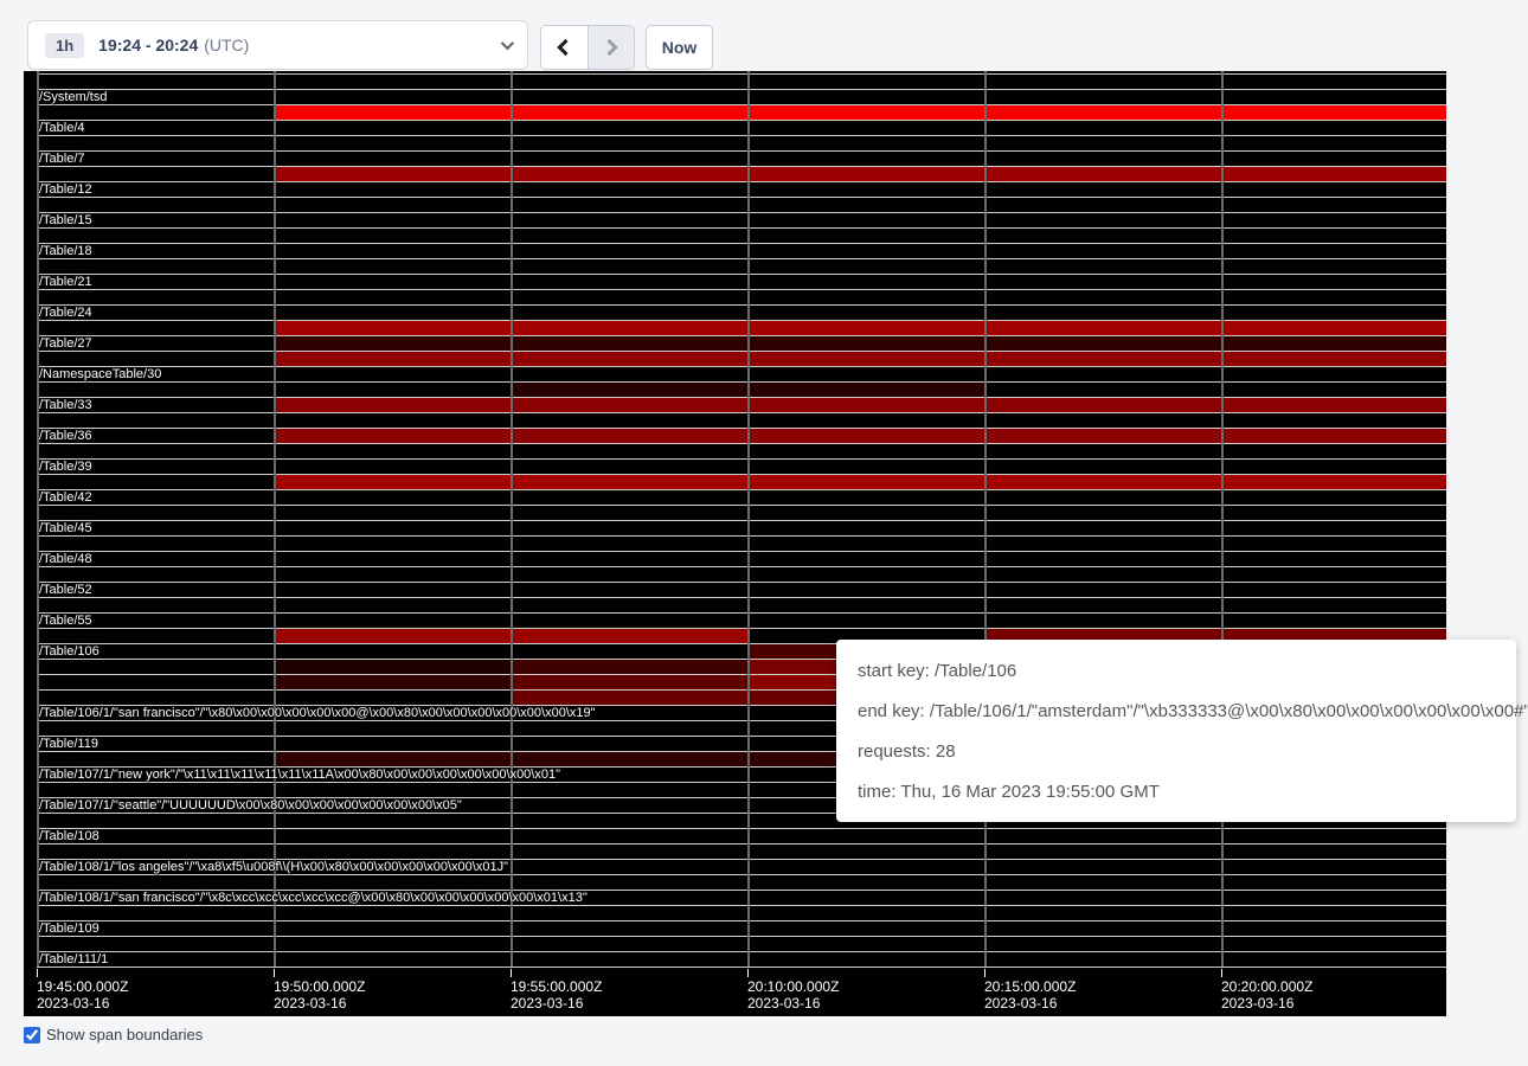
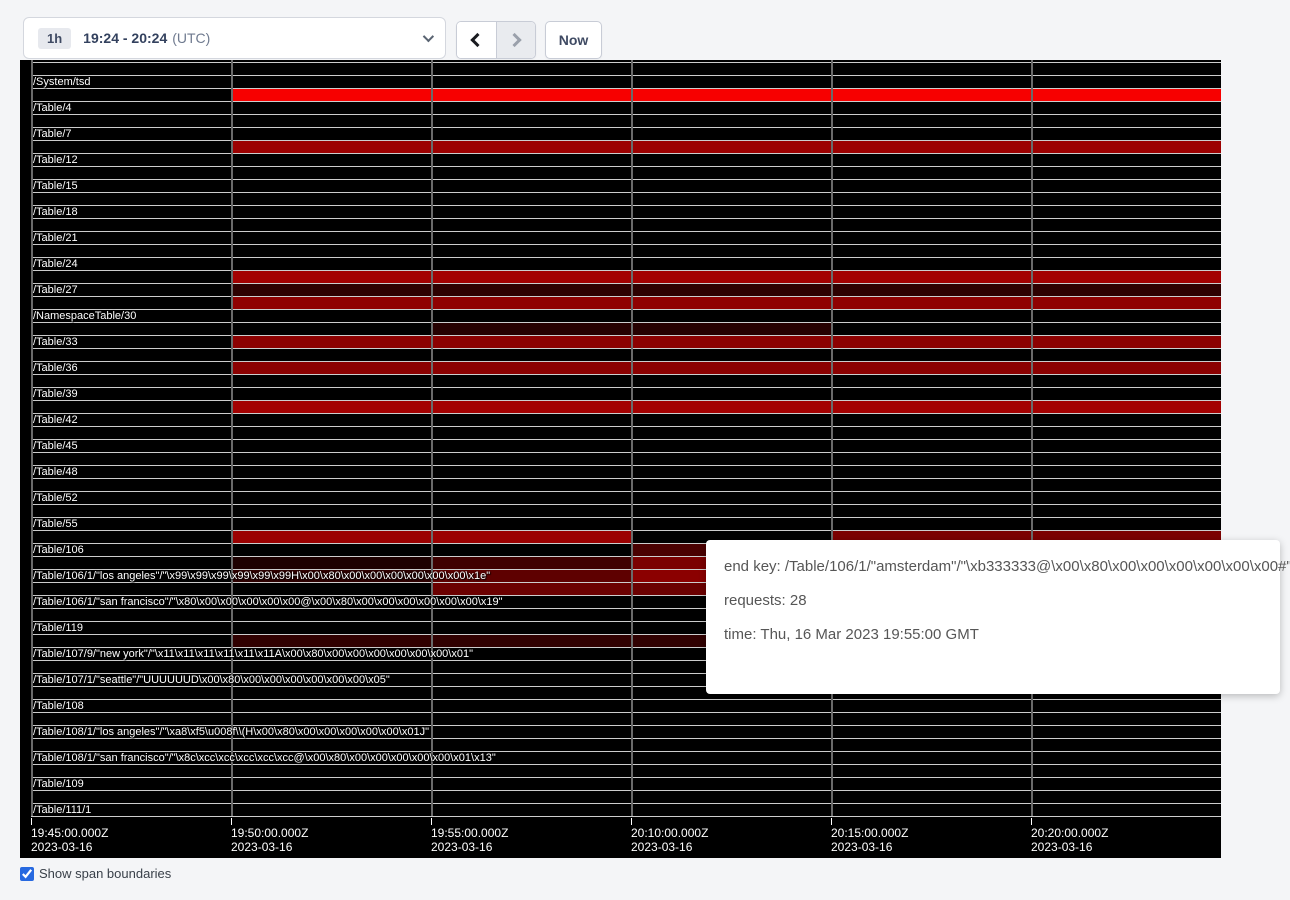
  1h
  19:24 - 20:24
  (UTC)
  Now
  19:45:00.000Z
  2023-03-16
  19:50:00.000Z
  2023-03-16
  19:55:00.000Z
  2023-03-16
  20:10:00.000Z
  2023-03-16
  20:15:00.000Z
  2023-03-16
  20:20:00.000Z
  2023-03-16
  /System/tsd
  /Table/4
  /Table/7
  /Table/12
  /Table/15
  /Table/18
  /Table/21
  /Table/24
  /Table/27
  /NamespaceTable/30
  /Table/33
  /Table/36
  /Table/39
  /Table/42
  /Table/45
  /Table/48
  /Table/52
  /Table/55
  /Table/106
+ /Table/106/1/"los angeles"/"\x99\x99\x99\x99\x99\x99H\x00\x80\x00\x00\x00\x00\x00\x00\x1e"
  /Table/106/1/"san francisco"/"\x80\x00\x00\x00\x00\x00@\x00\x80\x00\x00\x00\x00\x00\x00\x19"
  /Table/119
- /Table/107/1/"new york"/"\x11\x11\x11\x11\x11\x11A\x00\x80\x00\x00\x00\x00\x00\x00\x01"
+ /Table/107/9/"new york"/"\x11\x11\x11\x11\x11\x11A\x00\x80\x00\x00\x00\x00\x00\x00\x01"
  /Table/107/1/"seattle"/"UUUUUUD\x00\x80\x00\x00\x00\x00\x00\x00\x05"
  /Table/108
  /Table/108/1/"los angeles"/"\xa8\xf5\u008f\\(H\x00\x80\x00\x00\x00\x00\x00\x01J"
  /Table/108/1/"san francisco"/"\x8c\xcc\xcc\xcc\xcc\xcc@\x00\x80\x00\x00\x00\x00\x00\x01\x13"
  /Table/109
  /Table/111/1
- start key: /Table/106
  end key: /Table/106/1/"amsterdam"/"\xb333333@\x00\x80\x00\x00\x00\x00\x00\x00#"
  requests: 28
  time: Thu, 16 Mar 2023 19:55:00 GMT
  Show span boundaries
